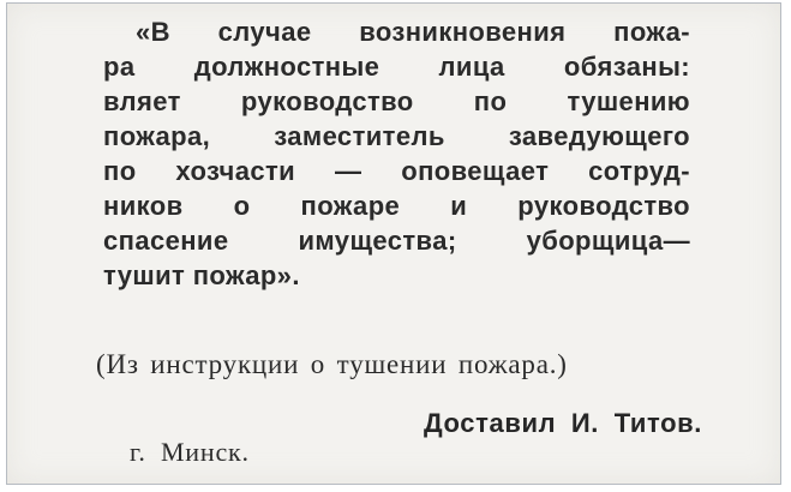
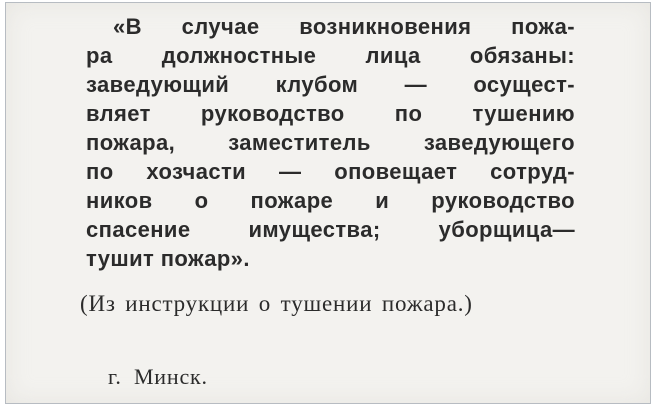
  «В случае возникновения пожа-
  ра должностные лица обязаны:
+ заведующий клубом — осущест-
  вляет руководство по тушению
  пожара, заместитель заведующего
  по хозчасти — оповещает сотруд-
  ников о пожаре и руководство
  спасение имущества; уборщица—
  тушит пожар».
  (Из инструкции о тушении пожара.)
- Доставил И. Титов.
  г. Минск.
